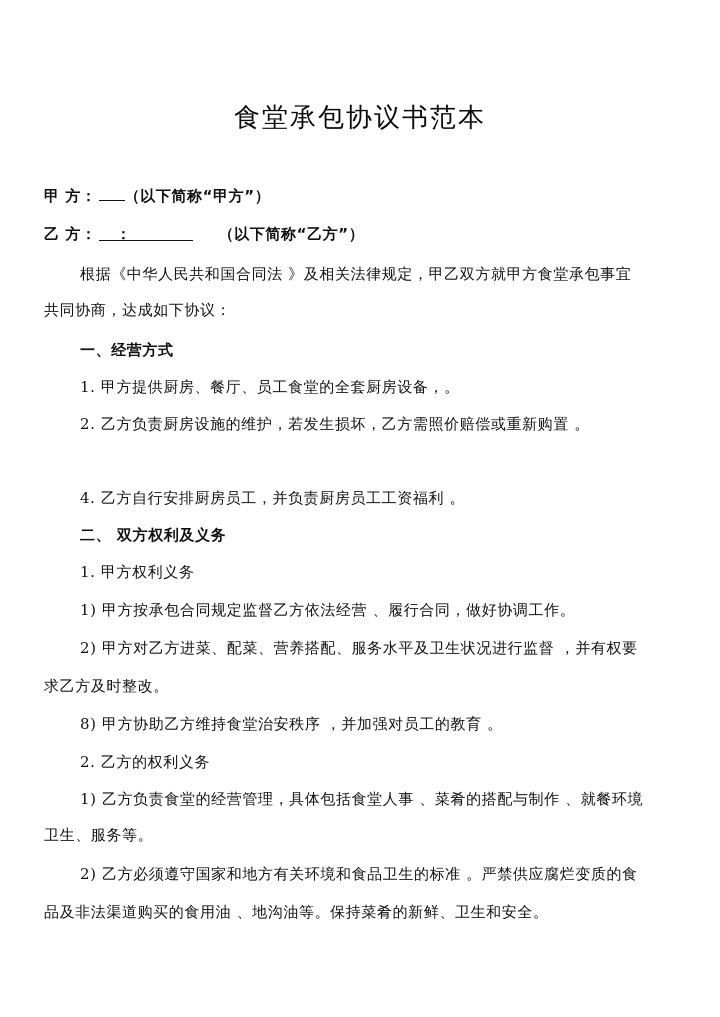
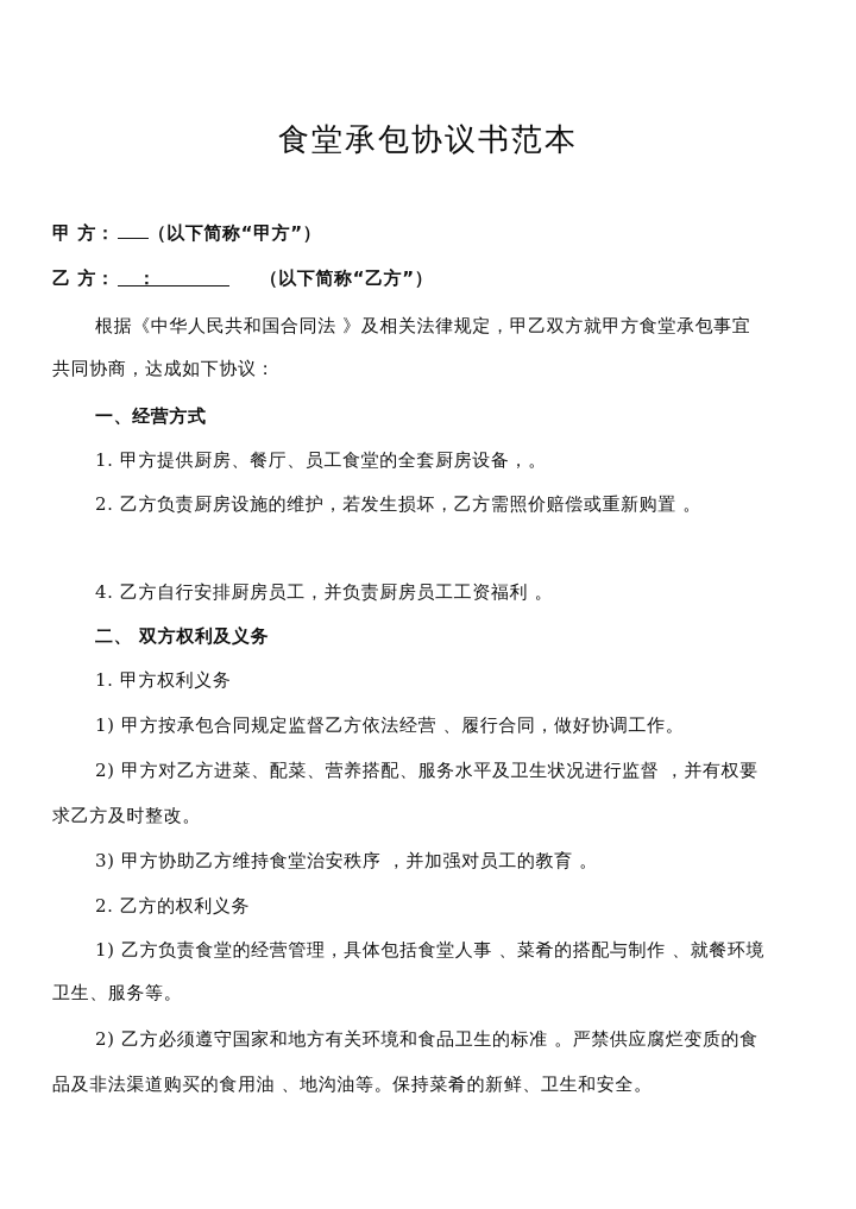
  食堂承包协议书范本
  甲 方： （以下简称“甲方”）
  乙 方： ： （以下简称“乙方”）
  根据《中华人民共和国合同法 》及相关法律规定，甲乙双方就甲方食堂承包事宜
  共同协商，达成如下协议：
  一、经营方式
  1. 甲方提供厨房、餐厅、员工食堂的全套厨房设备，。
  2. 乙方负责厨房设施的维护，若发生损坏，乙方需照价赔偿或重新购置 。
  4. 乙方自行安排厨房员工，并负责厨房员工工资福利 。
  二、 双方权利及义务
  1. 甲方权利义务
  1) 甲方按承包合同规定监督乙方依法经营 、履行合同，做好协调工作。
  2) 甲方对乙方进菜、配菜、营养搭配、服务水平及卫生状况进行监督 ，并有权要
  求乙方及时整改。
- 8) 甲方协助乙方维持食堂治安秩序 ，并加强对员工的教育 。
+ 3) 甲方协助乙方维持食堂治安秩序 ，并加强对员工的教育 。
  2. 乙方的权利义务
  1) 乙方负责食堂的经营管理，具体包括食堂人事 、菜肴的搭配与制作 、就餐环境
  卫生、服务等。
  2) 乙方必须遵守国家和地方有关环境和食品卫生的标准 。严禁供应腐烂变质的食
  品及非法渠道购买的食用油 、地沟油等。保持菜肴的新鲜、卫生和安全。
